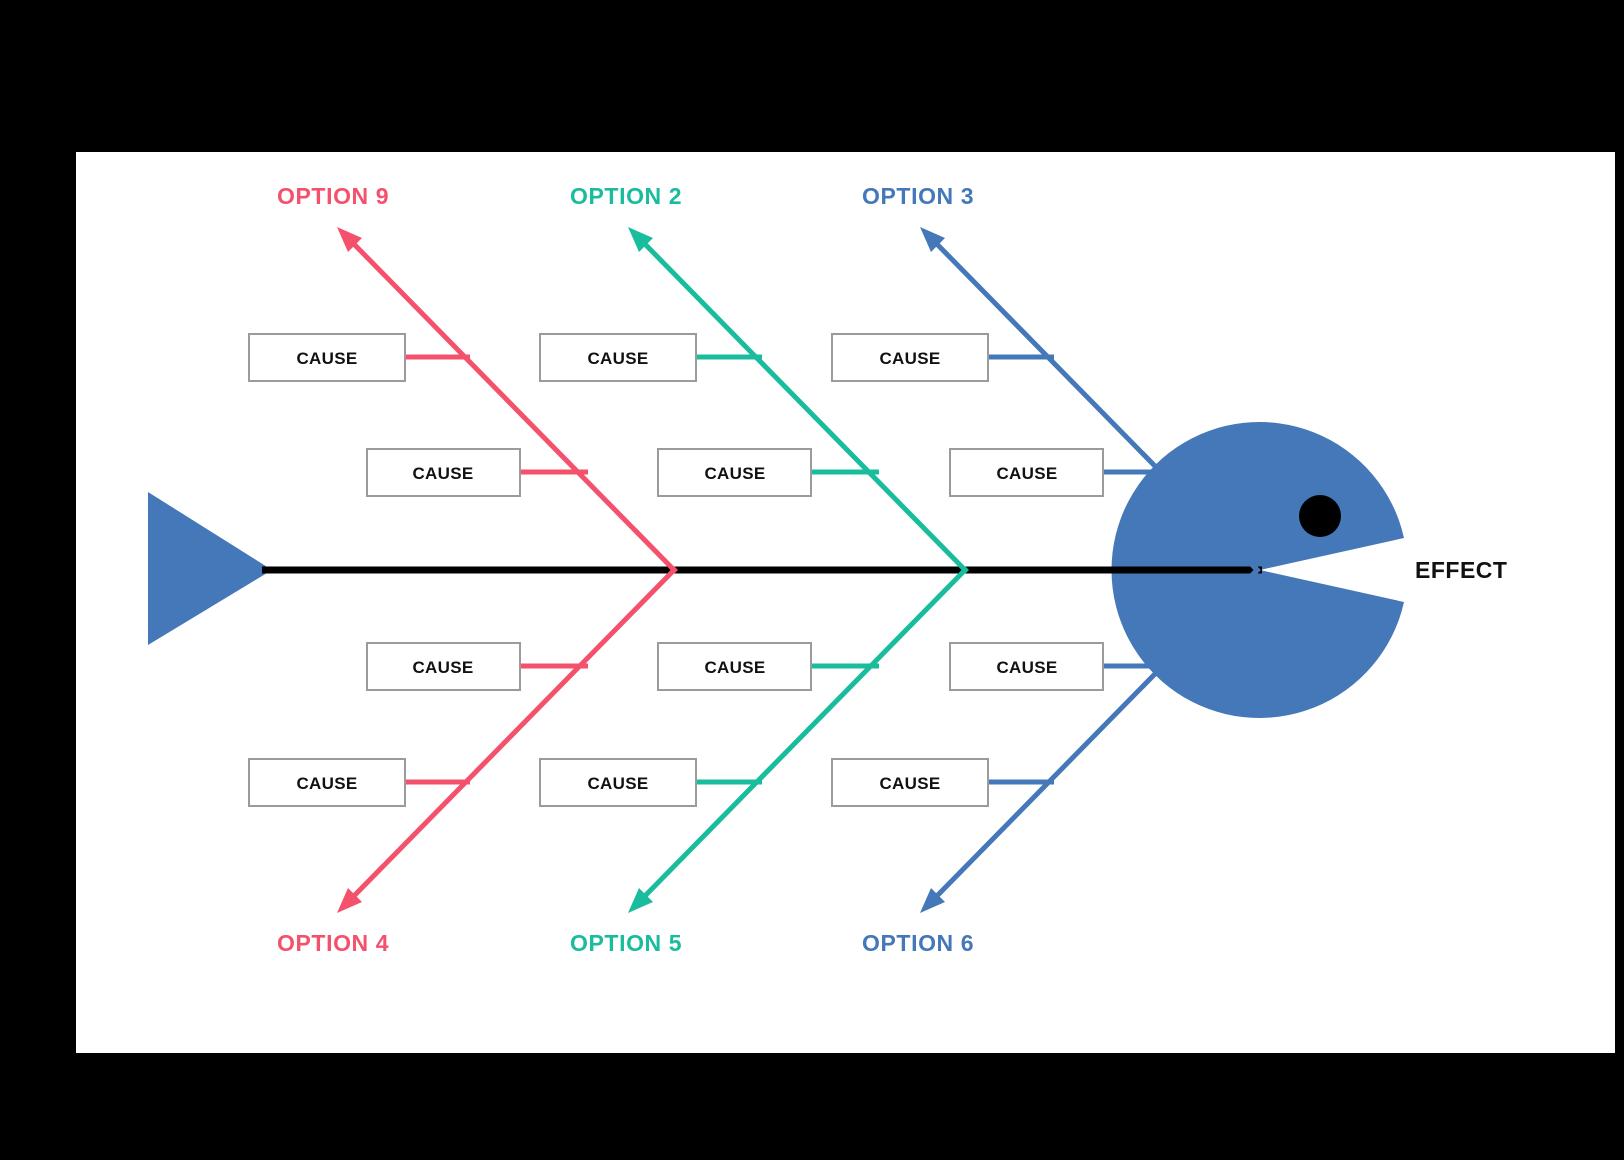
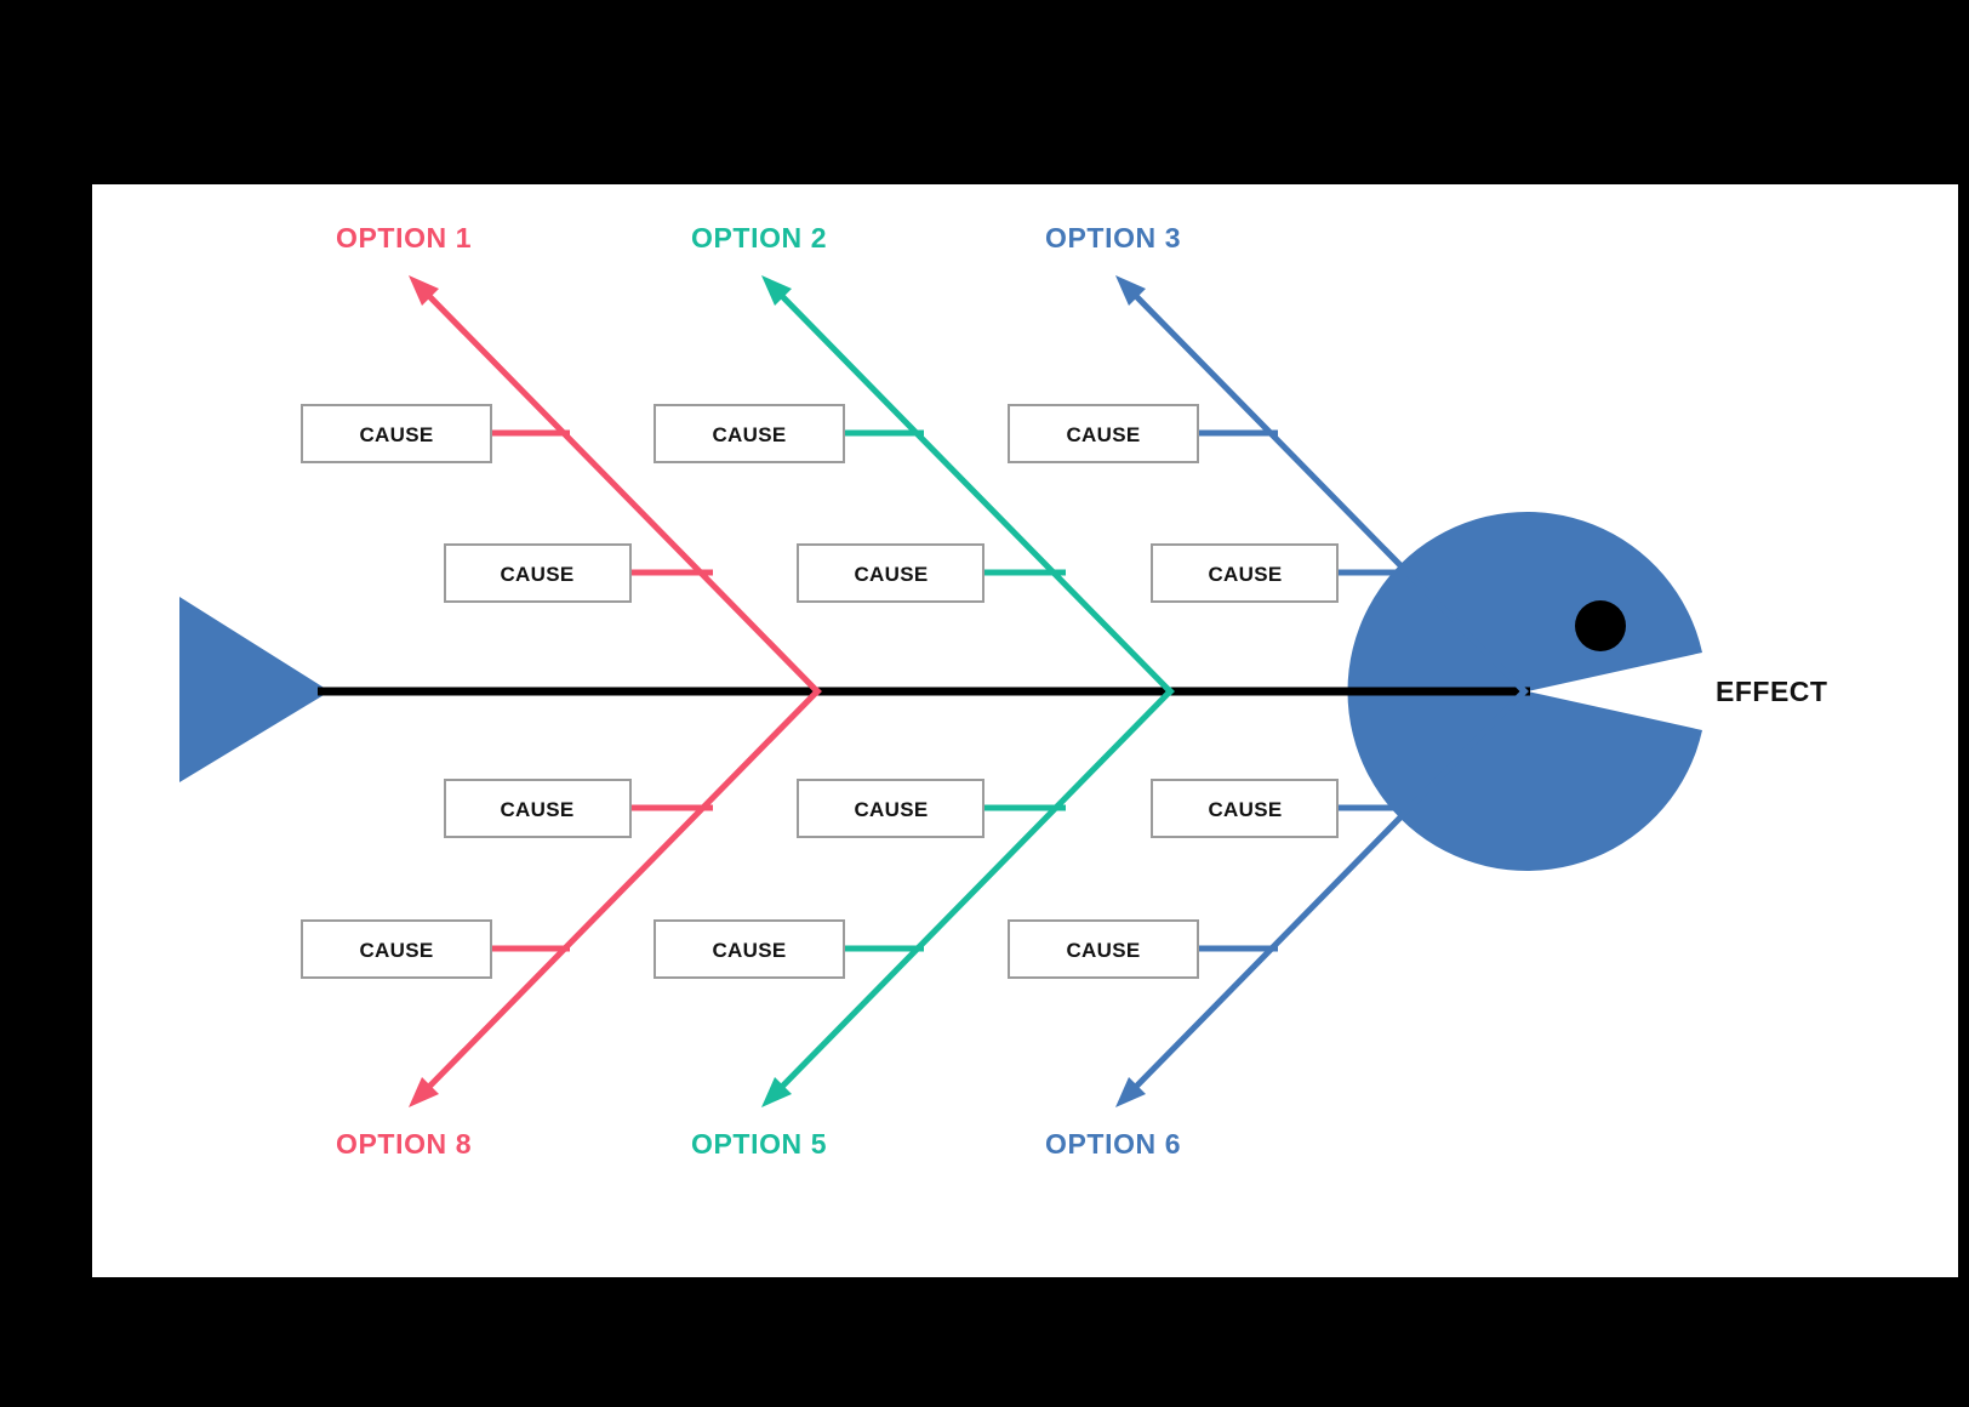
- OPTION 9
+ OPTION 1
  OPTION 2
  OPTION 3
- OPTION 4
+ OPTION 8
  OPTION 5
  OPTION 6
  CAUSE
  CAUSE
  CAUSE
  CAUSE
  CAUSE
  CAUSE
  CAUSE
  CAUSE
  CAUSE
  CAUSE
  CAUSE
  CAUSE
  EFFECT
